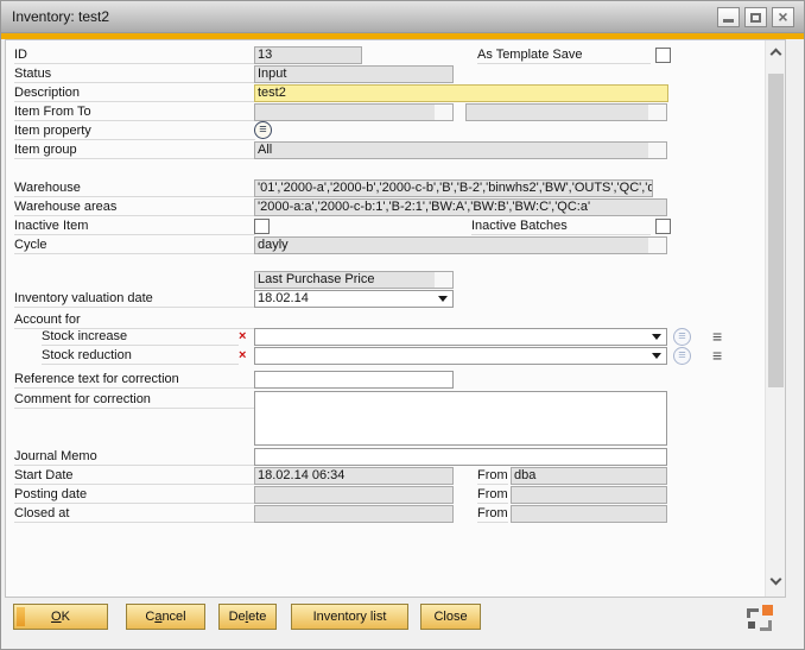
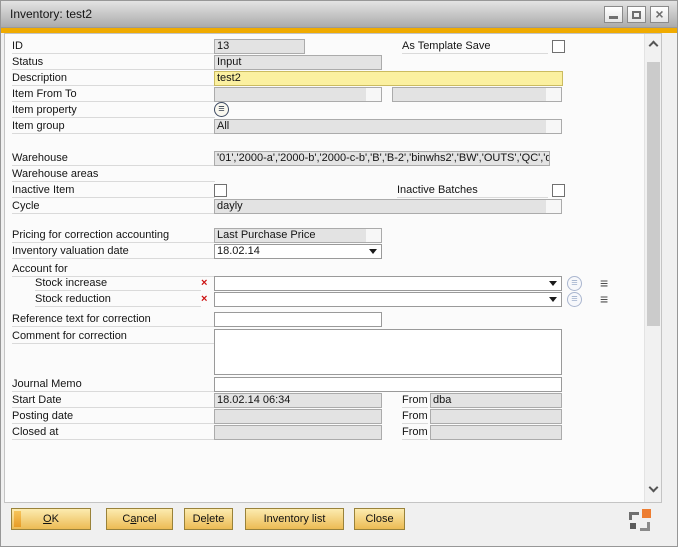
  Inventory: test2
  ×
  ID
  13
  As Template Save
  Status
  Input
  Description
  test2
  Item From To
  Item property
  ≡
  Item group
  All
  Warehouse
  '01','2000-a','2000-b','2000-c-b','B','B-2','binwhs2','BW','OUTS','QC','q
  Warehouse areas
- '2000-a:a','2000-c-b:1','B-2:1','BW:A','BW:B','BW:C','QC:a'
  Inactive Item
  Inactive Batches
  Cycle
  dayly
+ Pricing for correction accounting
  Last Purchase Price
  Inventory valuation date
  18.02.14
  Account for
  Stock increase
  ×
  ≡
  ≡
  Stock reduction
  ×
  ≡
  ≡
  Reference text for correction
  Comment for correction
  Journal Memo
  Start Date
  18.02.14 06:34
  From
  dba
  Posting date
  From
  Closed at
  From
  O
  K
  C
  a
  ncel
  De
  l
  ete
  Inventory list
  Close
